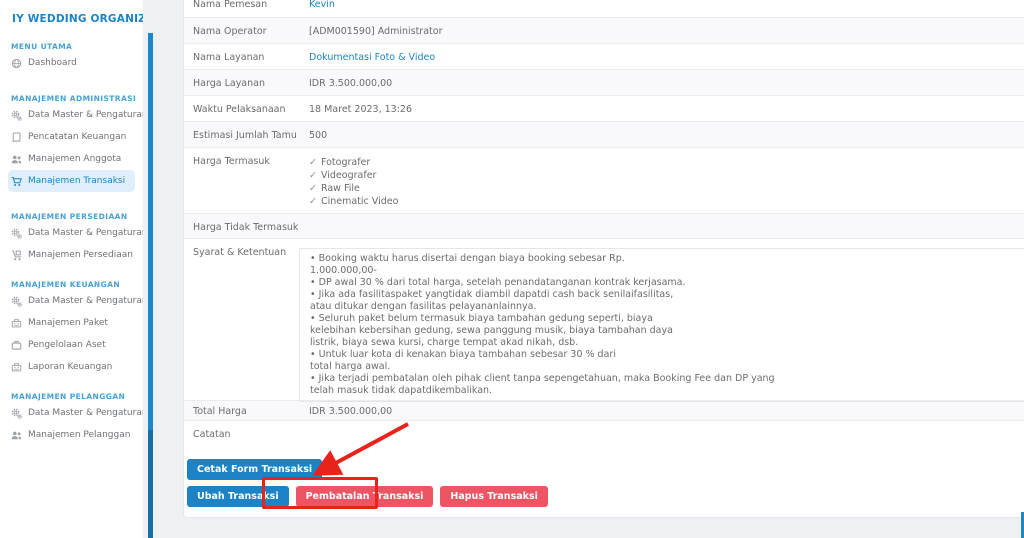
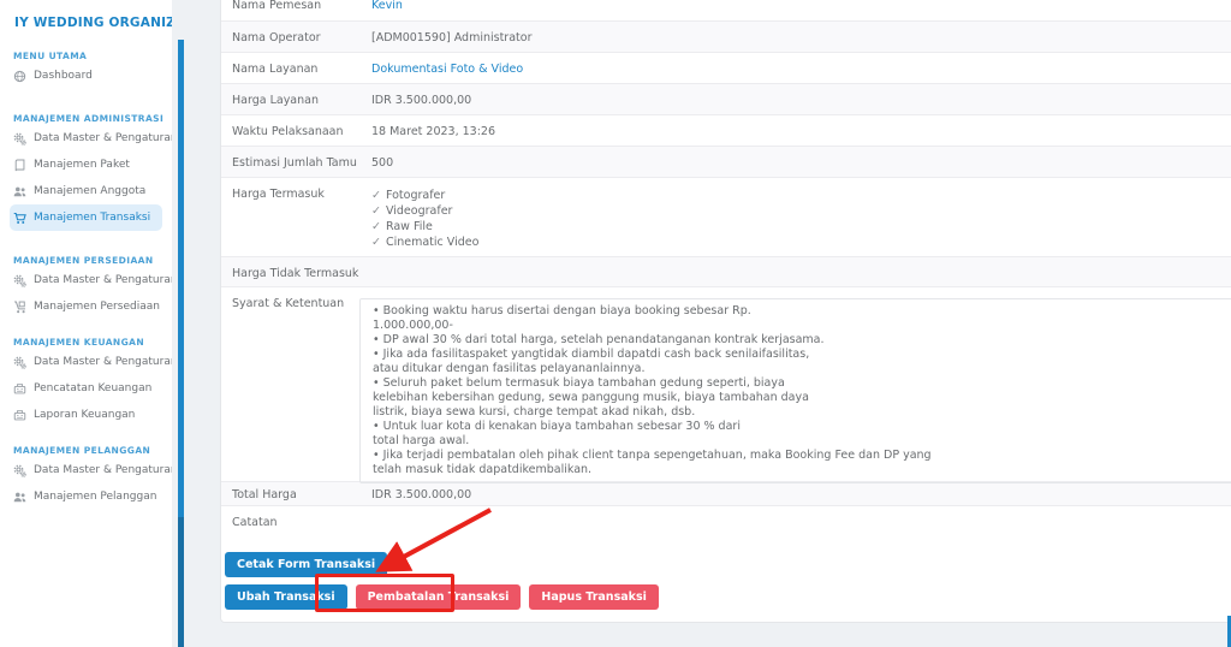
  IY WEDDING ORGANIZ
  MENU UTAMA
  Dashboard
  MANAJEMEN ADMINISTRASI
  Data Master & Pengatura
- Pencatatan Keuangan
+ Manajemen Paket
  Manajemen Anggota
  Manajemen Transaksi
  MANAJEMEN PERSEDIAAN
  Data Master & Pengatura
  Manajemen Persediaan
  MANAJEMEN KEUANGAN
  Data Master & Pengatura
- Manajemen Paket
+ Pencatatan Keuangan
- Pengelolaan Aset
  Laporan Keuangan
  MANAJEMEN PELANGGAN
  Data Master & Pengatura
  Manajemen Pelanggan
  Nama Pemesan
  Kevin
  Nama Operator
  [ADM001590] Administrator
  Nama Layanan
  Dokumentasi Foto & Video
  Harga Layanan
  IDR 3.500.000,00
  Waktu Pelaksanaan
  18 Maret 2023, 13:26
  Estimasi Jumlah Tamu
  500
  Harga Termasuk
  ✓ Fotografer
  ✓ Videografer
  ✓ Raw File
  ✓ Cinematic Video
  Harga Tidak Termasuk
  Syarat & Ketentuan
  • Booking waktu harus disertai dengan biaya booking sebesar Rp.
  1.000.000,00-
  • DP awal 30 % dari total harga, setelah penandatanganan kontrak kerjasama.
  • Jika ada fasilitaspaket yangtidak diambil dapatdi cash back senilaifasilitas,
  atau ditukar dengan fasilitas pelayananlainnya.
  • Seluruh paket belum termasuk biaya tambahan gedung seperti, biaya
  kelebihan kebersihan gedung, sewa panggung musik, biaya tambahan daya
  listrik, biaya sewa kursi, charge tempat akad nikah, dsb.
  • Untuk luar kota di kenakan biaya tambahan sebesar 30 % dari
  total harga awal.
  • Jika terjadi pembatalan oleh pihak client tanpa sepengetahuan, maka Booking Fee dan DP yang
  telah masuk tidak dapatdikembalikan.
  Total Harga
  IDR 3.500.000,00
  Catatan
  Cetak Form Transaksi
  Ubah Transaksi
  Pembatalan Transaksi
  Hapus Transaksi
